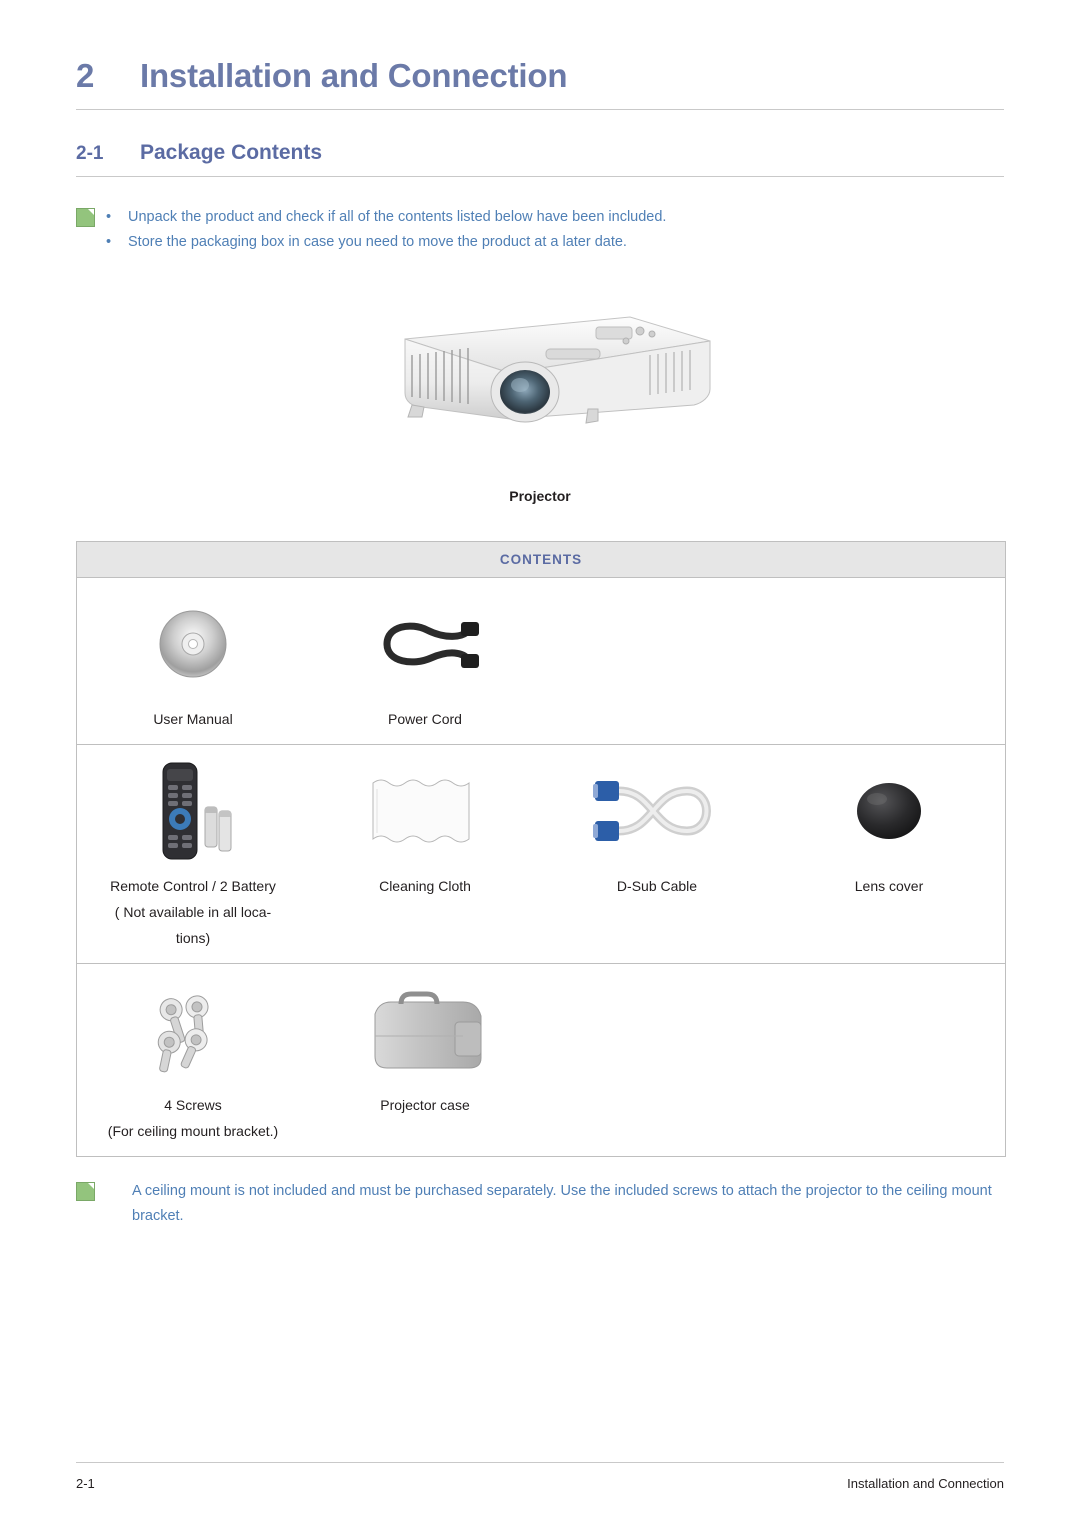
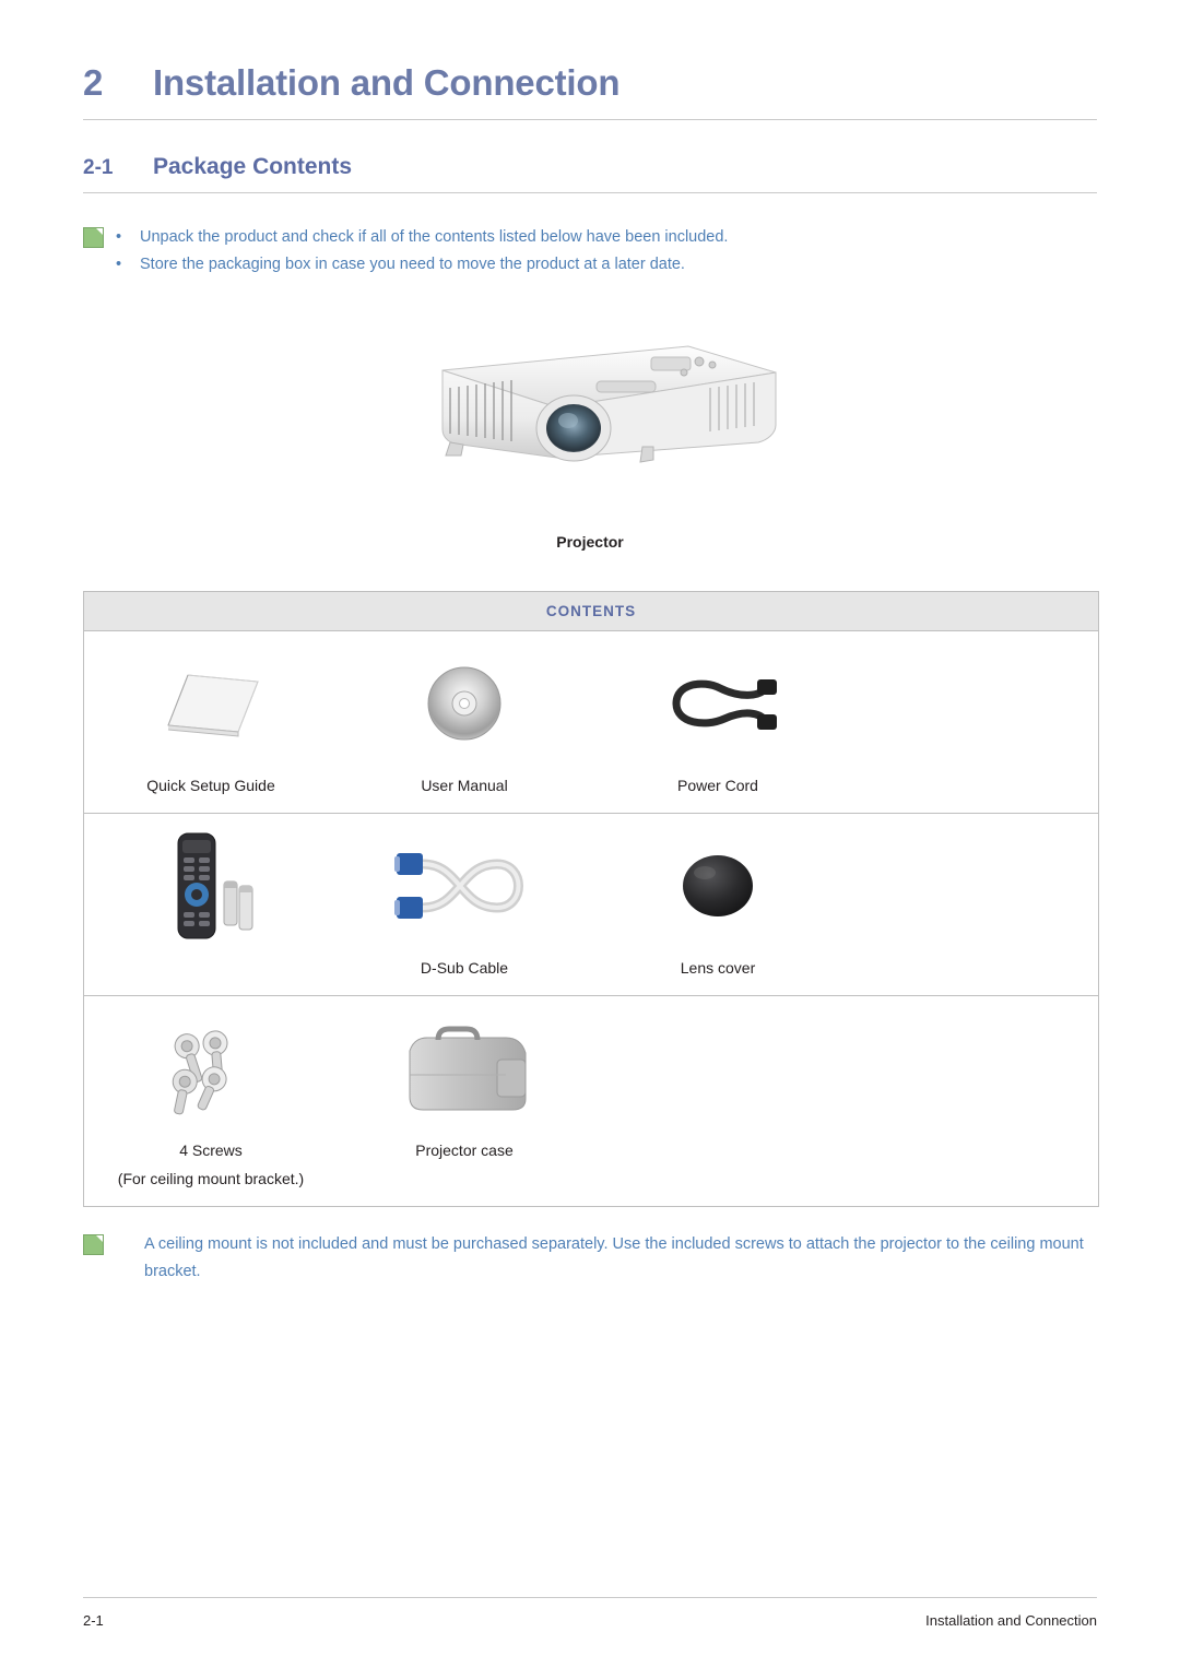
  2
  Installation and Connection
  2-1
  Package Contents
  •
  Unpack the product and check if all of the contents listed below have been included.
  •
  Store the packaging box in case you need to move the product at a later date.
  Projector
  CONTENTS
+ Quick Setup Guide
  User Manual
  Power Cord
- Remote Control / 2 Battery
- ( Not available in all loca-
- tions)
- Cleaning Cloth
  D-Sub Cable
  Lens cover
  4 Screws
  (For ceiling mount bracket.)
  Projector case
  A ceiling mount is not included and must be purchased separately. Use the included screws to attach the projector to the ceiling mount bracket.
  2-1
  Installation and Connection
